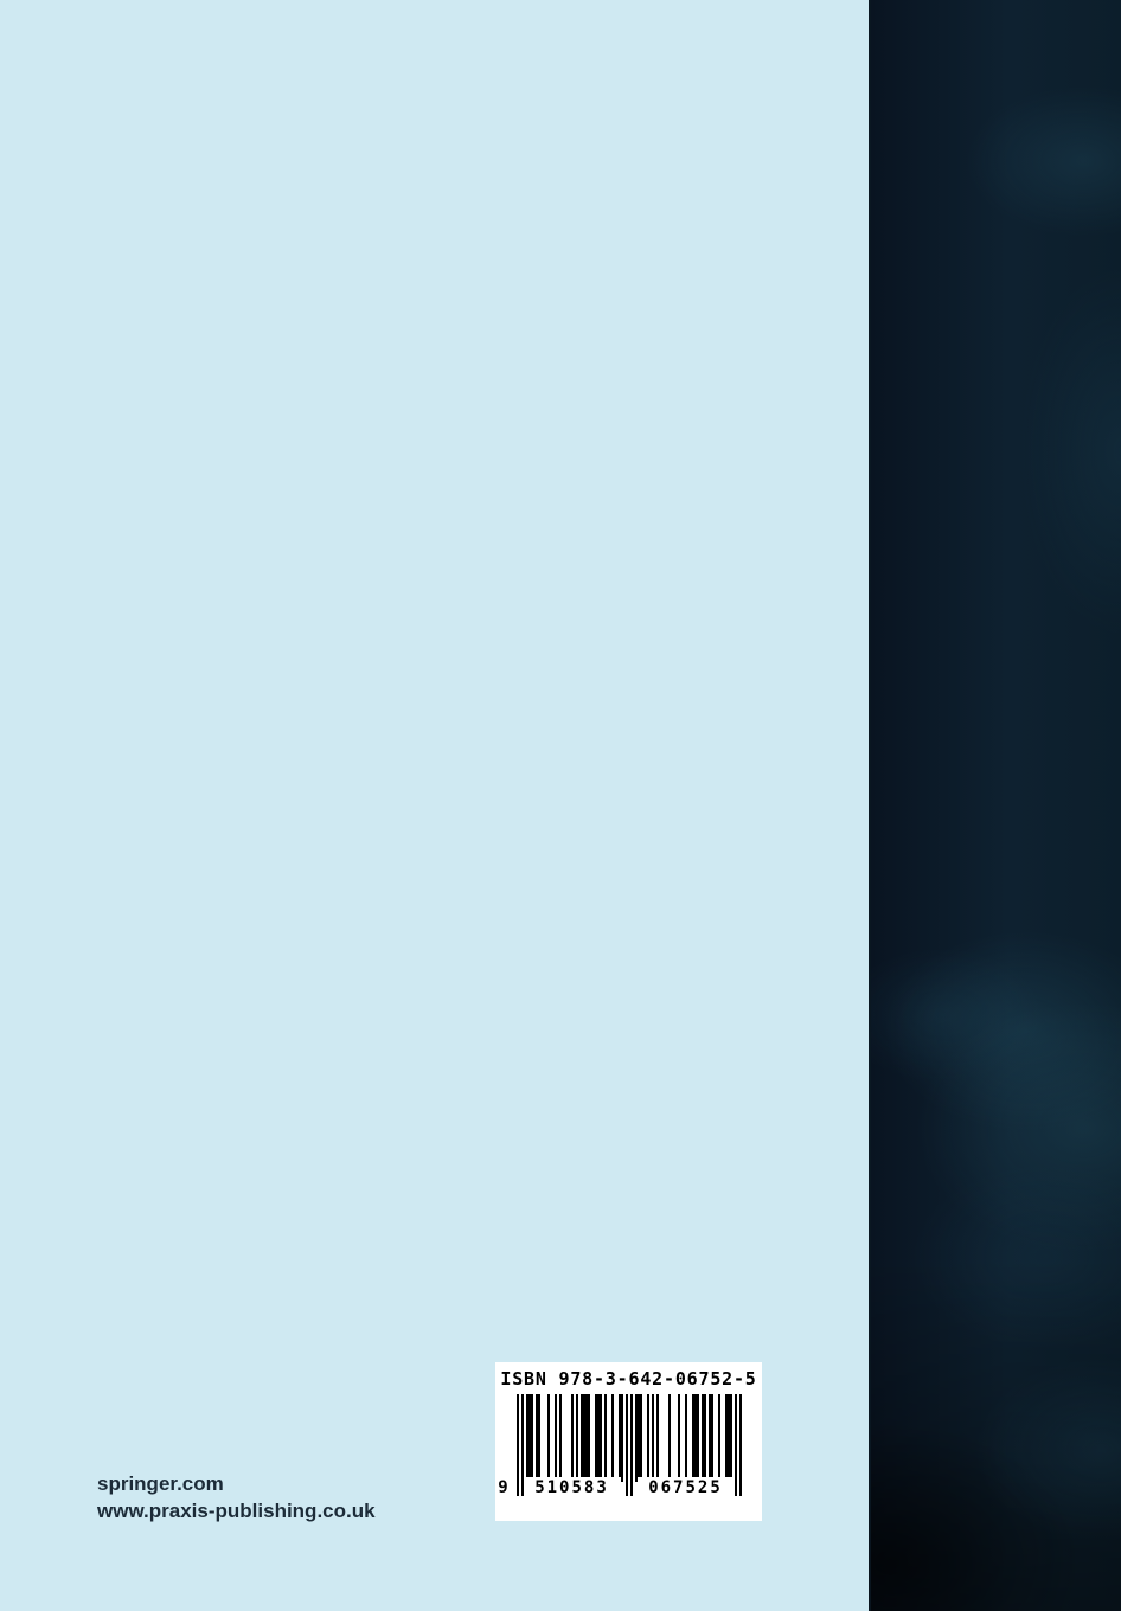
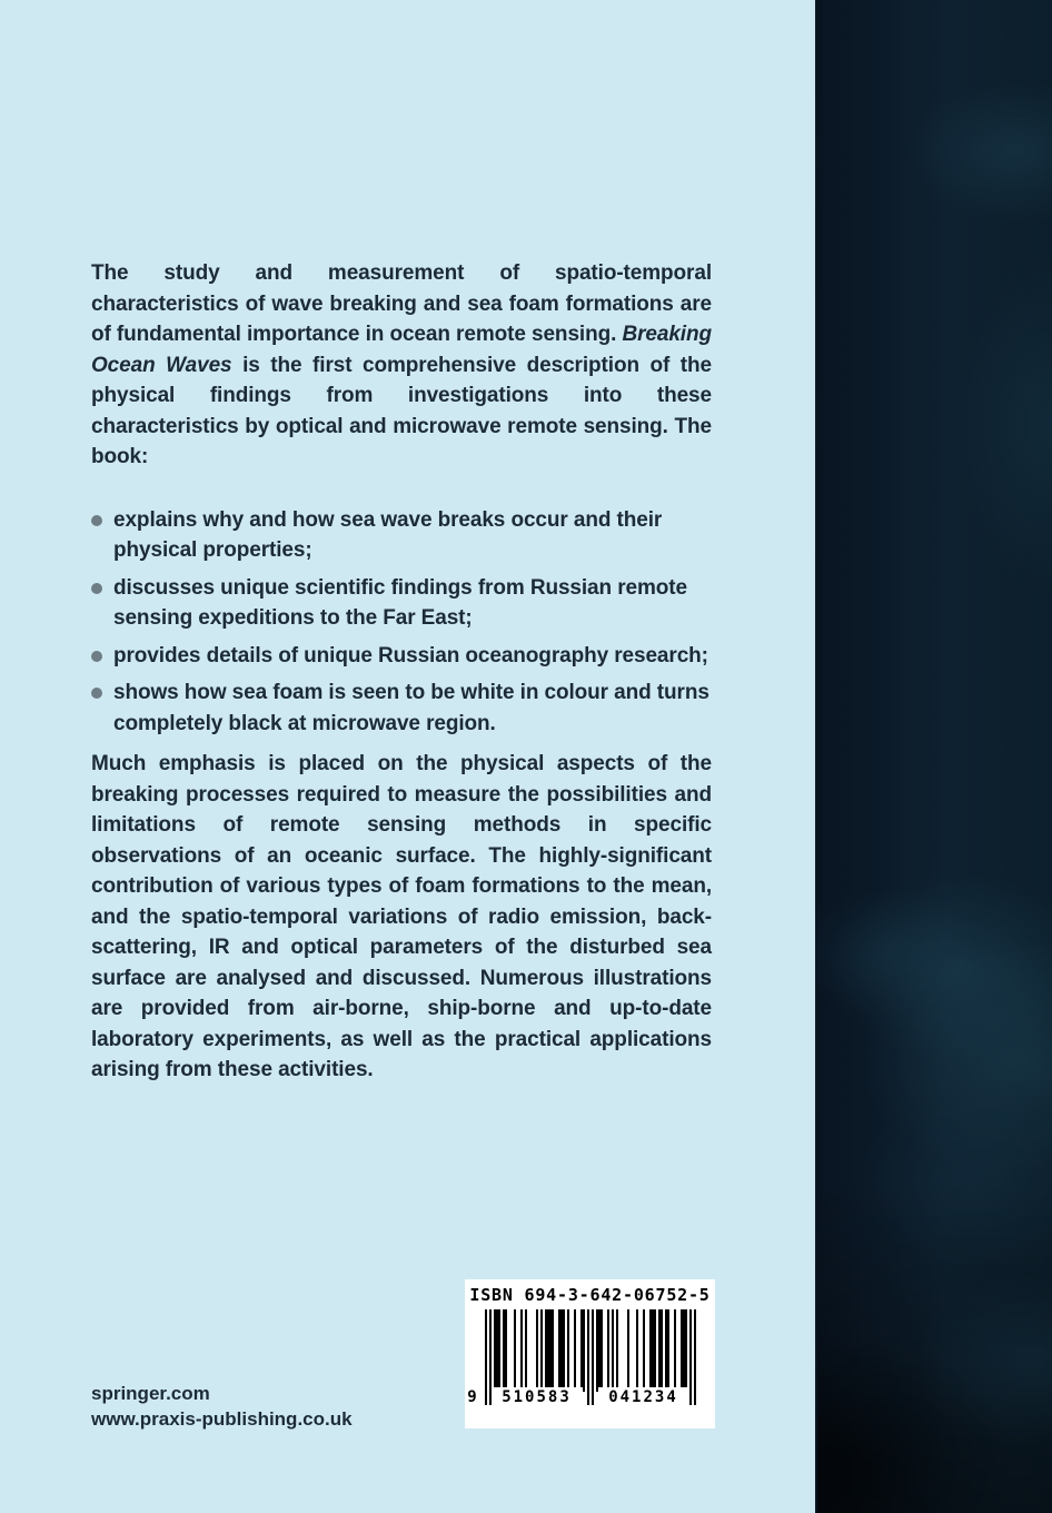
+ The study and measurement of spatio-temporal characteristics of wave breaking and sea foam formations are of fundamental importance in ocean remote sensing. Breaking Ocean Waves is the first comprehensive description of the physical findings from investigations into these characteristics by optical and microwave remote sensing. The book:
+ explains why and how sea wave breaks occur and their physical properties;
+ discusses unique scientific findings from Russian remote sensing expeditions to the Far East;
+ provides details of unique Russian oceanography research;
+ shows how sea foam is seen to be white in colour and turns completely black at microwave region.
+ Much emphasis is placed on the physical aspects of the breaking processes required to measure the possibilities and limitations of remote sensing methods in specific observations of an oceanic surface. The highly-significant contribution of various types of foam formations to the mean, and the spatio-temporal variations of radio emission, back-scattering, IR and optical parameters of the disturbed sea surface are analysed and discussed. Numerous illustrations are provided from air-borne, ship-borne and up-to-date laboratory experiments, as well as the practical applications arising from these activities.
- ISBN 978-3-642-06752-5
+ ISBN 694-3-642-06752-5
  9
  510583
- 067525
+ 041234
  springer.com
  www.praxis-publishing.co.uk
